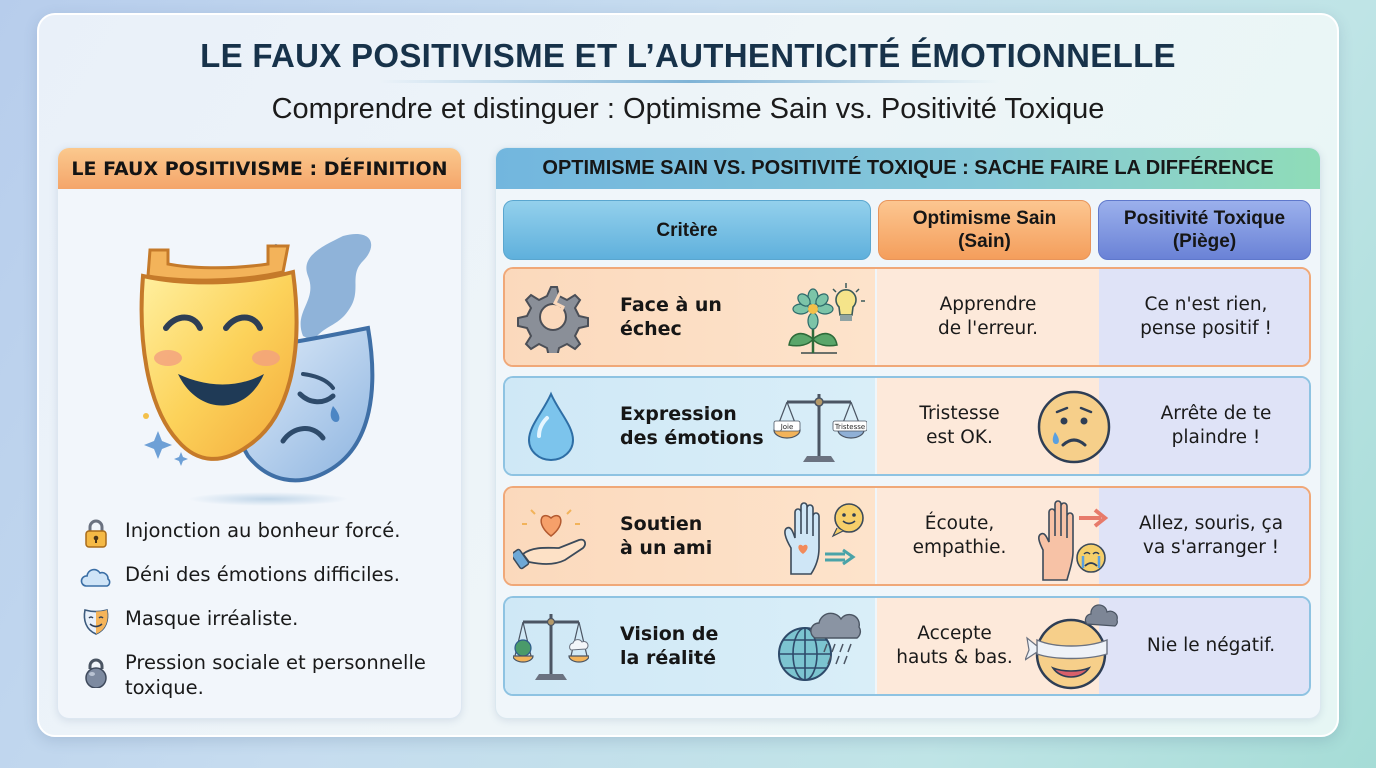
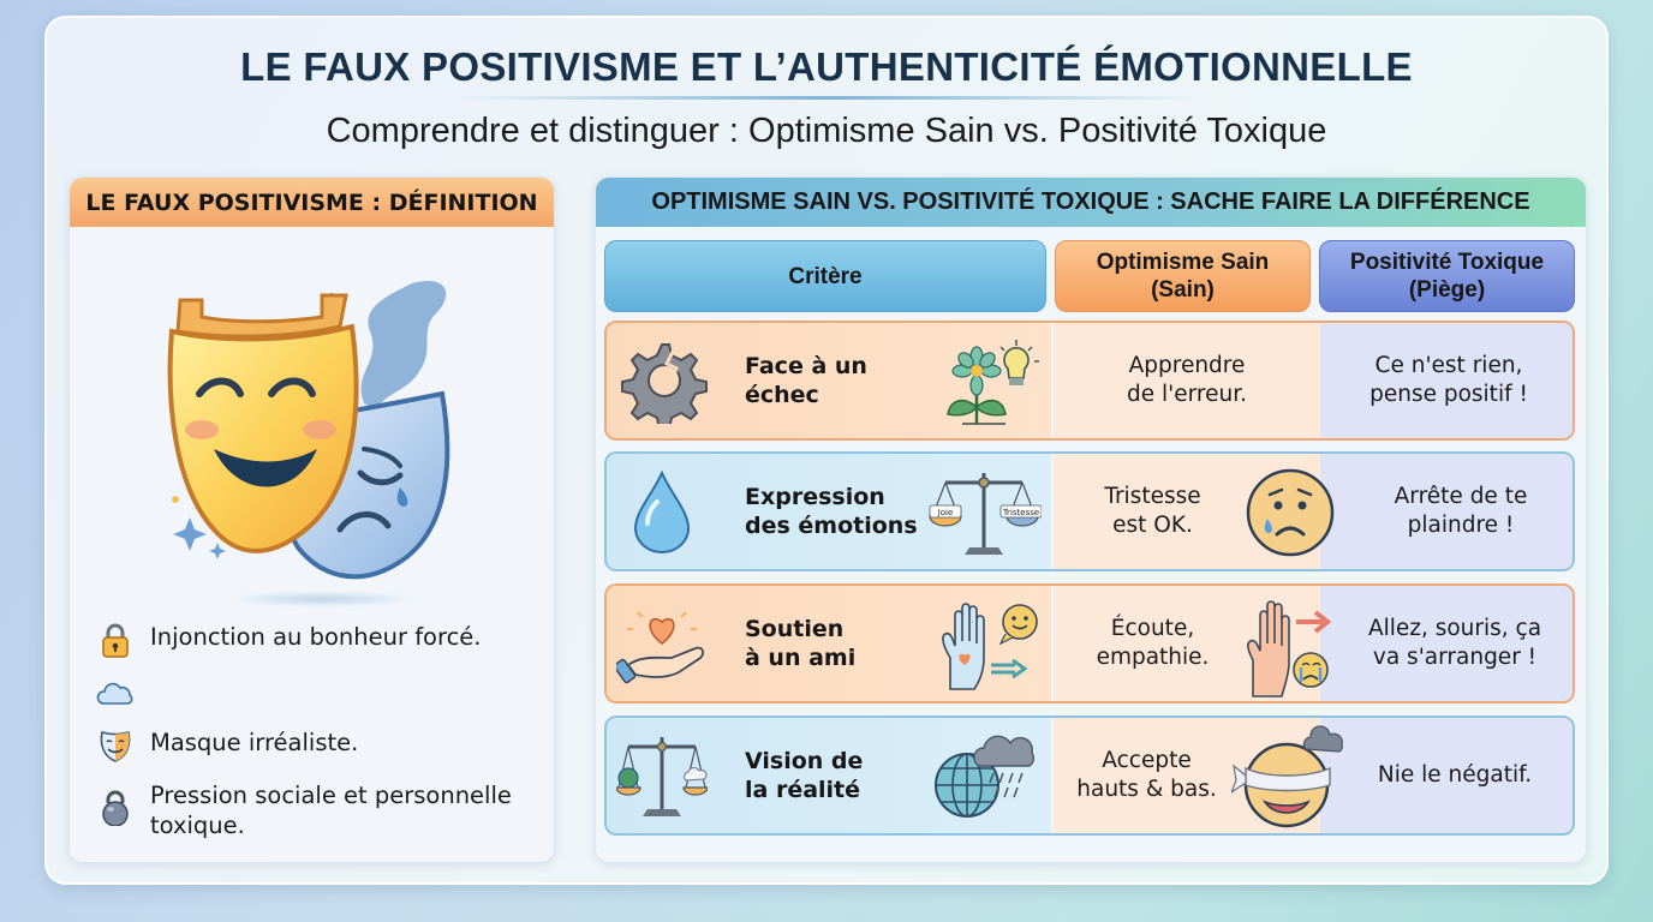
  LE FAUX POSITIVISME ET L’AUTHENTICITÉ ÉMOTIONNELLE
  Comprendre et distinguer : Optimisme Sain vs. Positivité Toxique
  LE FAUX POSITIVISME : DÉFINITION
  Injonction au bonheur forcé.
- Déni des émotions difficiles.
  Masque irréaliste.
  Pression sociale et personnelle toxique.
  OPTIMISME SAIN VS. POSITIVITÉ TOXIQUE : SACHE FAIRE LA DIFFÉRENCE
  Critère
  Optimisme Sain
  (Sain)
  Positivité Toxique
  (Piège)
  Face à un
  échec
  Apprendre
  de l'erreur.
  Ce n'est rien,
  pense positif !
  Expression
  des émotions
  Joie
  Tristesse
  Tristesse
  est OK.
  Arrête de te
  plaindre !
  Soutien
  à un ami
  Écoute,
  empathie.
  Allez, souris, ça
  va s'arranger !
  Vision de
  la réalité
  Accepte
  hauts & bas.
  Nie le négatif.
